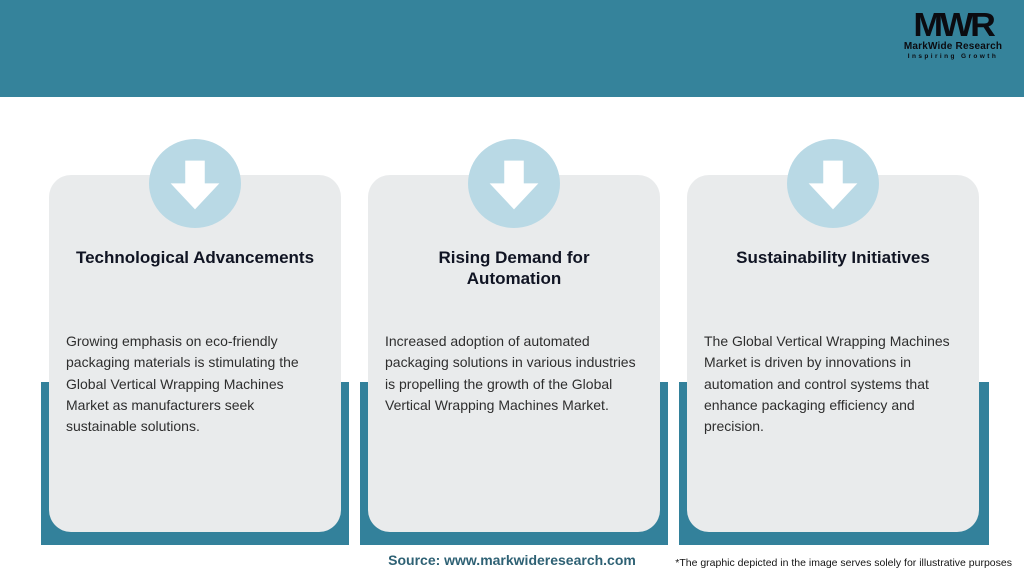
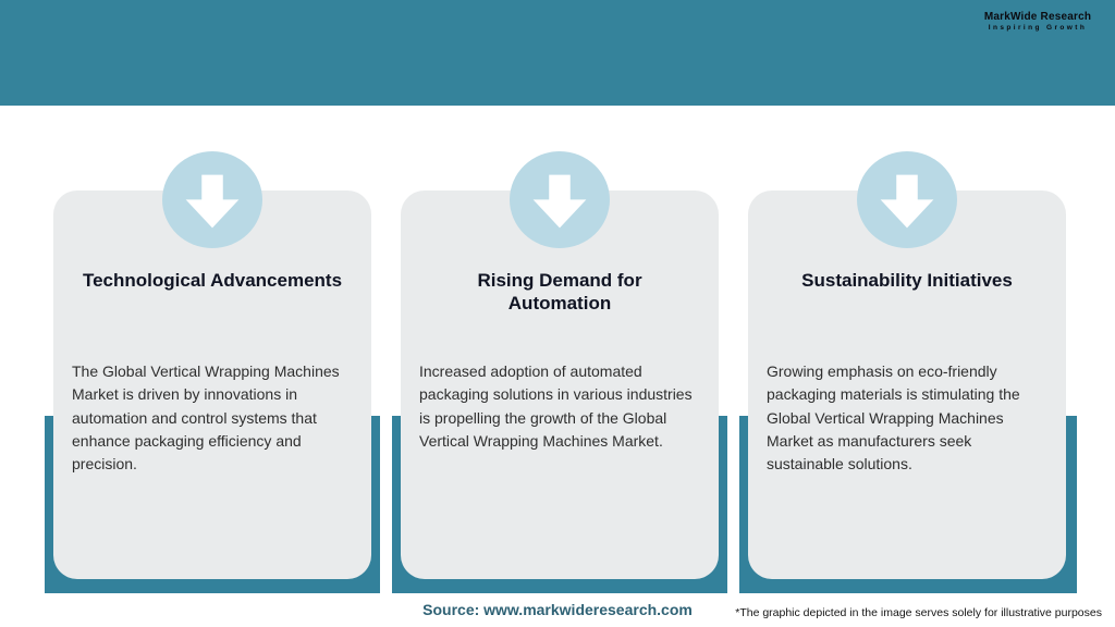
- MWR
  MarkWide Research
  Technological Advancements
- Growing emphasis on eco-friendly packaging materials is stimulating the Global Vertical Wrapping Machines Market as manufacturers seek sustainable solutions.
+ The Global Vertical Wrapping Machines Market is driven by innovations in automation and control systems that enhance packaging efficiency and precision.
  Rising Demand for Automation
  Increased adoption of automated packaging solutions in various industries is propelling the growth of the Global Vertical Wrapping Machines Market.
  Sustainability Initiatives
- The Global Vertical Wrapping Machines Market is driven by innovations in automation and control systems that enhance packaging efficiency and precision.
+ Growing emphasis on eco-friendly packaging materials is stimulating the Global Vertical Wrapping Machines Market as manufacturers seek sustainable solutions.
  Source: www.markwideresearch.com
  *The graphic depicted in the image serves solely for illustrative purposes
